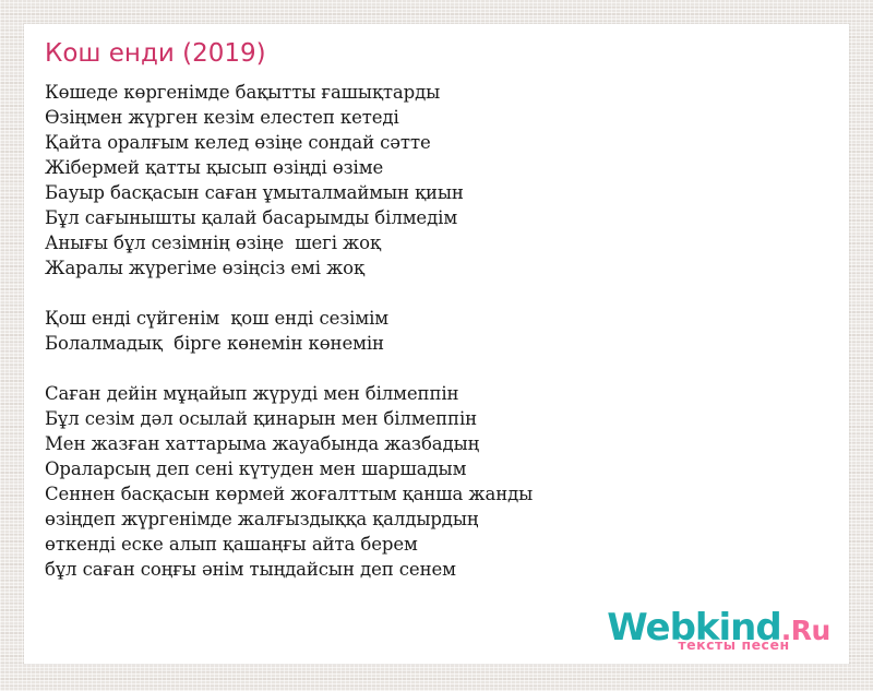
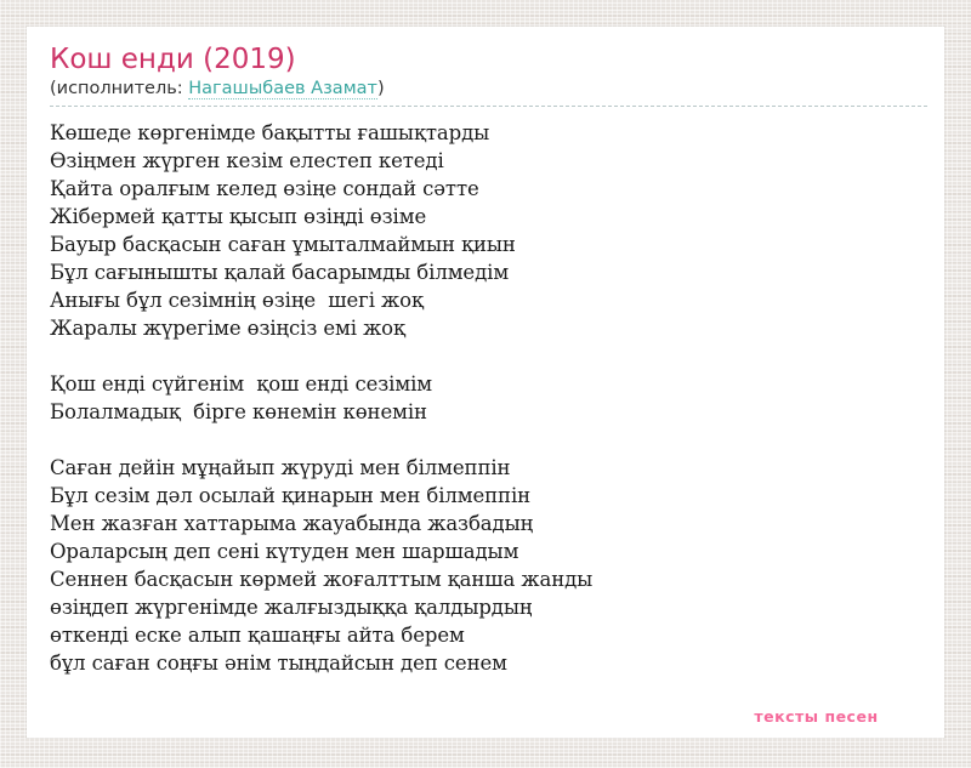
  Кош енди (2019)
+ (исполнитель: Нагашыбаев Азамат)
  Көшеде көргенімде бақытты ғашықтарды
  Өзіңмен жүрген кезім елестеп кетеді
  Қайта оралғым келед өзіңе сондай сәтте
  Жібермей қатты қысып өзіңді өзіме
  Бауыр басқасын саған ұмыталмаймын қиын
  Бұл сағынышты қалай басарымды білмедім
  Анығы бұл сезімнің өзіңе шегі жоқ
  Жаралы жүрегіме өзіңсіз емі жоқ
  Қош енді сүйгенім қош енді сезімім
  Болалмадық бірге көнемін көнемін
  Саған дейін мұңайып жүруді мен білмеппін
  Бұл сезім дәл осылай қинарын мен білмеппін
  Мен жазған хаттарыма жауабында жазбадың
  Ораларсың деп сені күтуден мен шаршадым
  Сеннен басқасын көрмей жоғалттым қанша жанды
  өзіңдеп жүргенімде жалғыздыққа қалдырдың
  өткенді еске алып қашаңғы айта берем
  бұл саған соңғы әнім тыңдайсын деп сенем
- Webkind.Ru
  тексты песен
